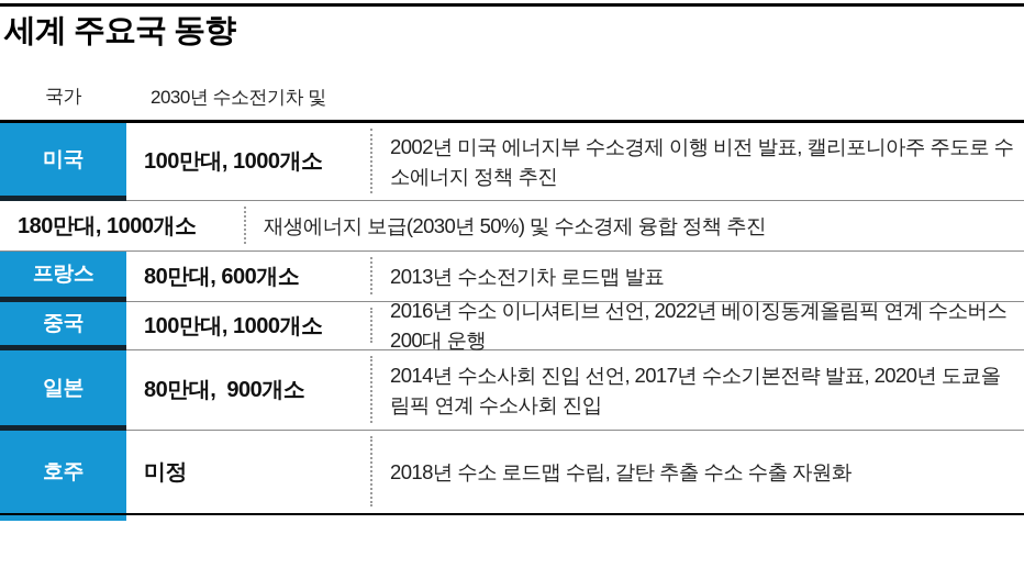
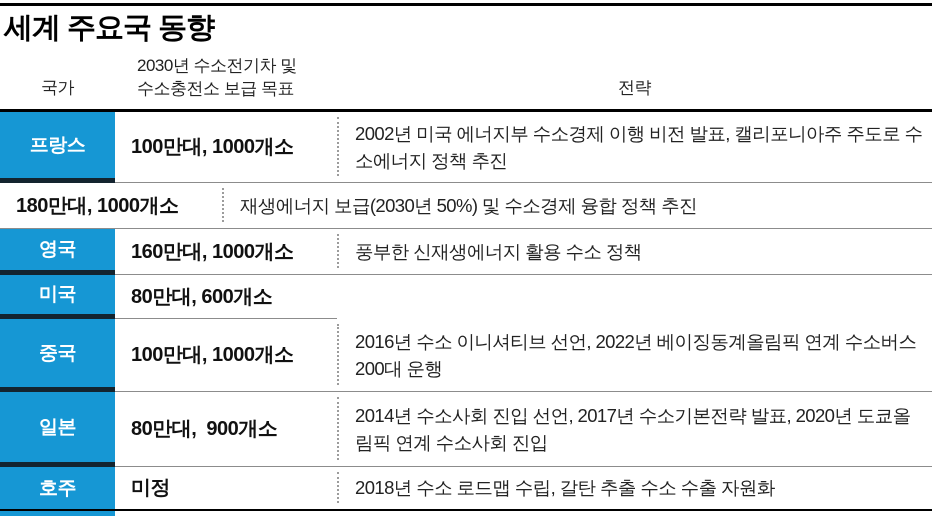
  세계 주요국 동향
  국가
  2030년 수소전기차 및
+ 수소충전소 보급 목표
+ 전략
- 미국
+ 프랑스
  100만대, 1000개소
  2002년 미국 에너지부 수소경제 이행 비전 발표, 캘리포니아주 주도로 수소에너지 정책 추진
  180만대, 1000개소
  재생에너지 보급(2030년 50%) 및 수소경제 융합 정책 추진
+ 영국
+ 160만대, 1000개소
+ 풍부한 신재생에너지 활용 수소 정책
- 프랑스
+ 미국
  80만대, 600개소
- 2013년 수소전기차 로드맵 발표
  중국
  100만대, 1000개소
  2016년 수소 이니셔티브 선언, 2022년 베이징동계올림픽 연계 수소버스 200대 운행
  일본
  80만대, 900개소
  2014년 수소사회 진입 선언, 2017년 수소기본전략 발표, 2020년 도쿄올림픽 연계 수소사회 진입
  호주
  미정
  2018년 수소 로드맵 수립, 갈탄 추출 수소 수출 자원화
